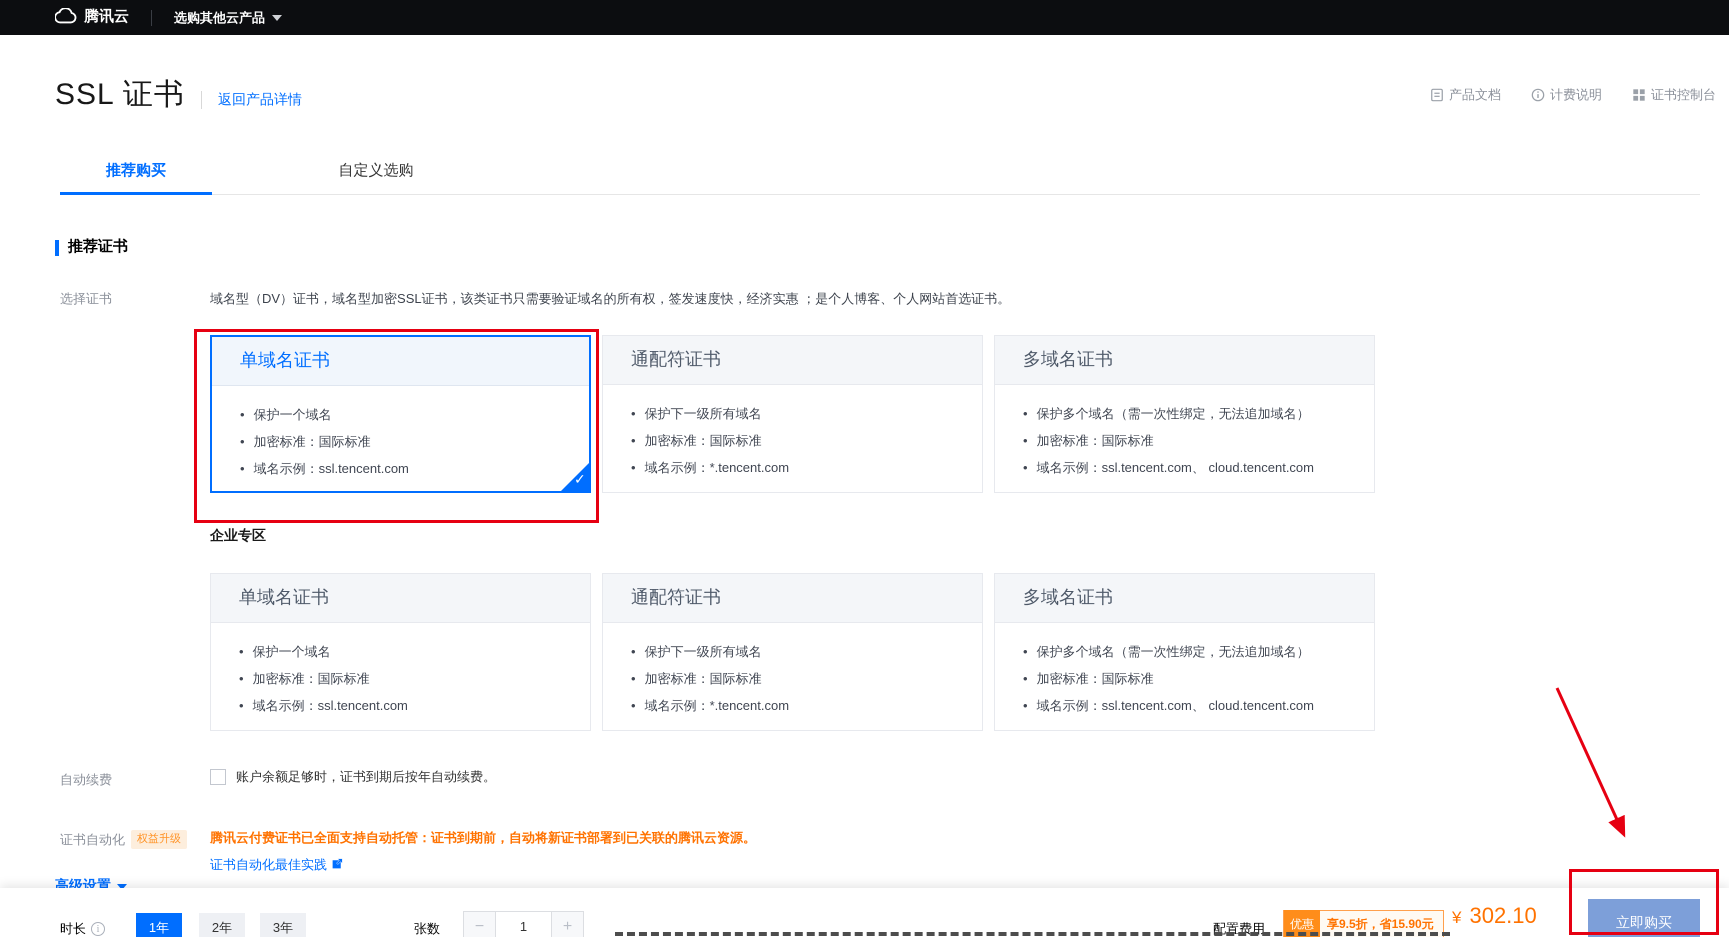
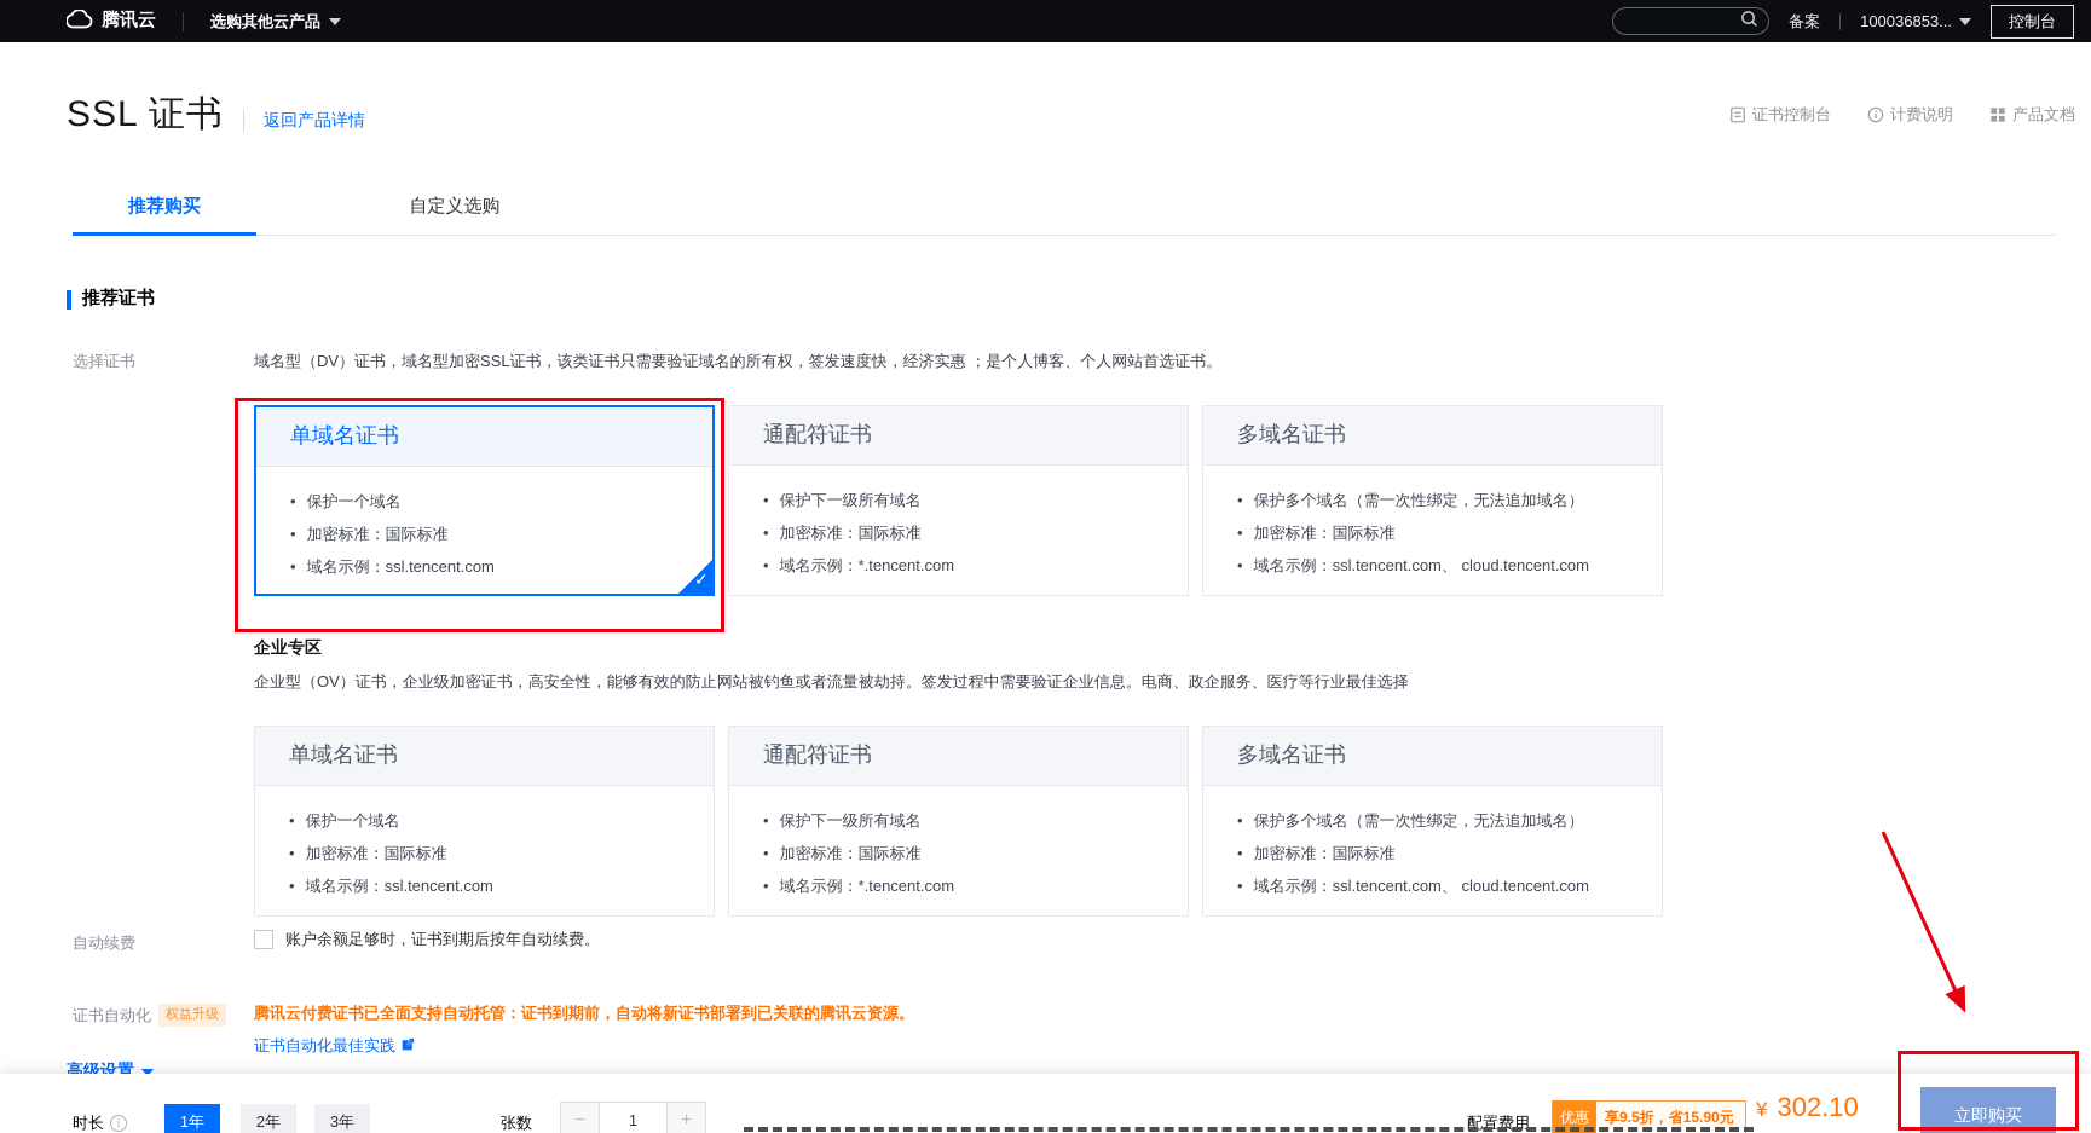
  腾讯云
  选购其他云产品
+ 备案
+ 100036853...
+ 控制台
  SSL 证书
  返回产品详情
- 产品文档
+ 证书控制台
  计费说明
- 证书控制台
+ 产品文档
  推荐购买
  自定义选购
  推荐证书
  选择证书
  域名型（DV）证书，域名型加密SSL证书，该类证书只需要验证域名的所有权，签发速度快，经济实惠 ；是个人博客、个人网站首选证书。
  单域名证书
  保护一个域名
  加密标准：国际标准
  域名示例：ssl.tencent.com
  ✓
  通配符证书
  保护下一级所有域名
  加密标准：国际标准
  域名示例：*.tencent.com
  多域名证书
  保护多个域名（需一次性绑定，无法追加域名）
  加密标准：国际标准
  域名示例：ssl.tencent.com、 cloud.tencent.com
  企业专区
+ 企业型（OV）证书，企业级加密证书，高安全性，能够有效的防止网站被钓鱼或者流量被劫持。签发过程中需要验证企业信息。电商、政企服务、医疗等行业最佳选择
  单域名证书
  保护一个域名
  加密标准：国际标准
  域名示例：ssl.tencent.com
  通配符证书
  保护下一级所有域名
  加密标准：国际标准
  域名示例：*.tencent.com
  多域名证书
  保护多个域名（需一次性绑定，无法追加域名）
  加密标准：国际标准
  域名示例：ssl.tencent.com、 cloud.tencent.com
  自动续费
  账户余额足够时，证书到期后按年自动续费。
  证书自动化
  权益升级
  腾讯云付费证书已全面支持自动托管：证书到期前，自动将新证书部署到已关联的腾讯云资源。
  证书自动化最佳实践
  高级设置
  时长
  i
  1年
  2年
  3年
  张数
  −
  1
  +
  配置费用
  优惠
  享9.5折，省15.90元
  ¥
  302.10
  立即购买
